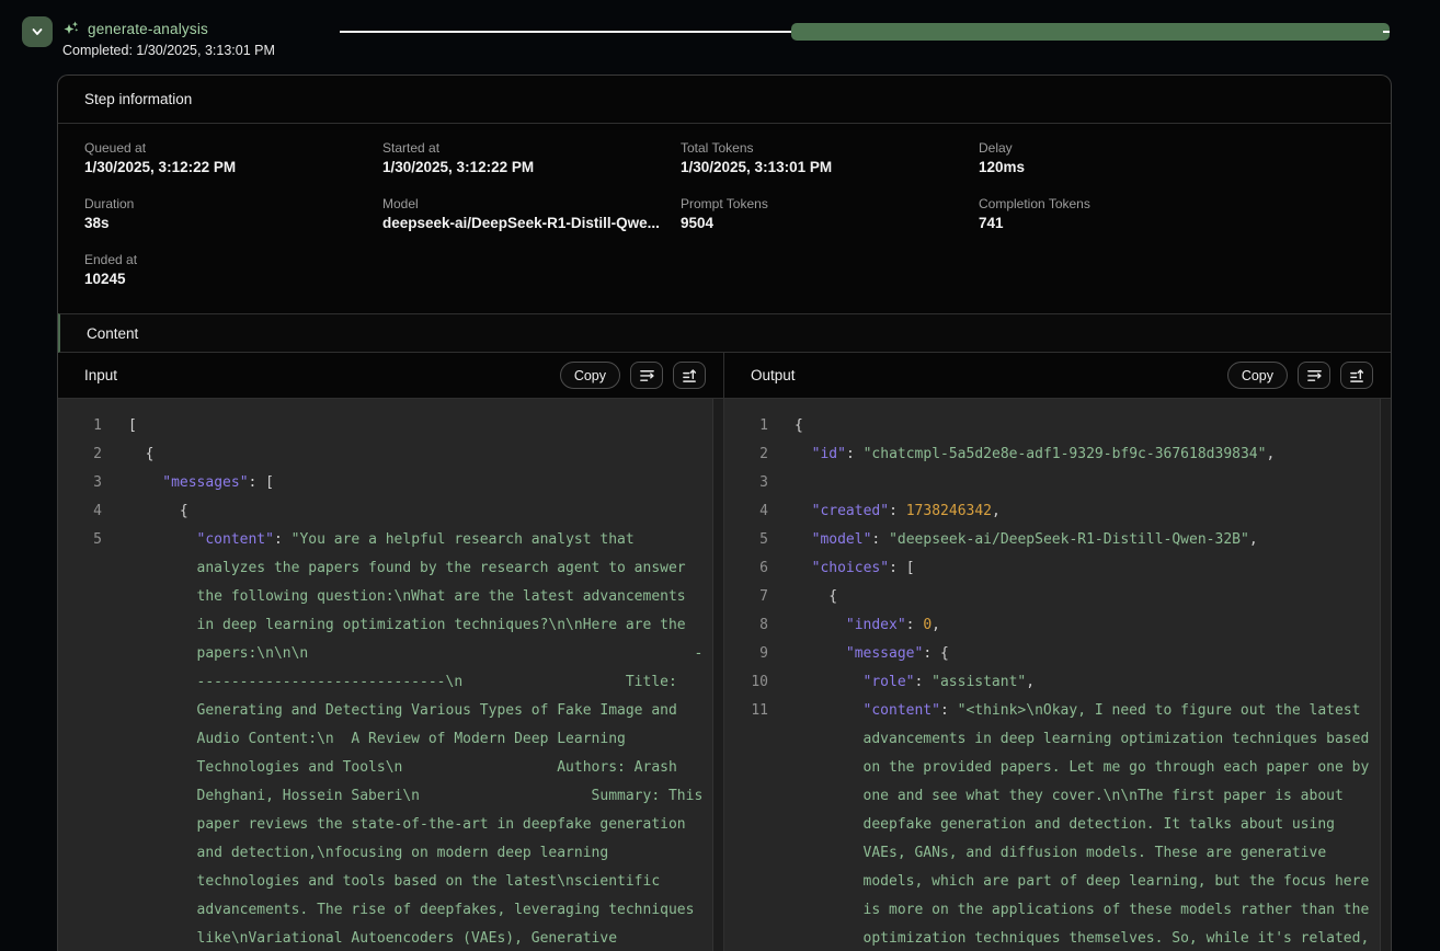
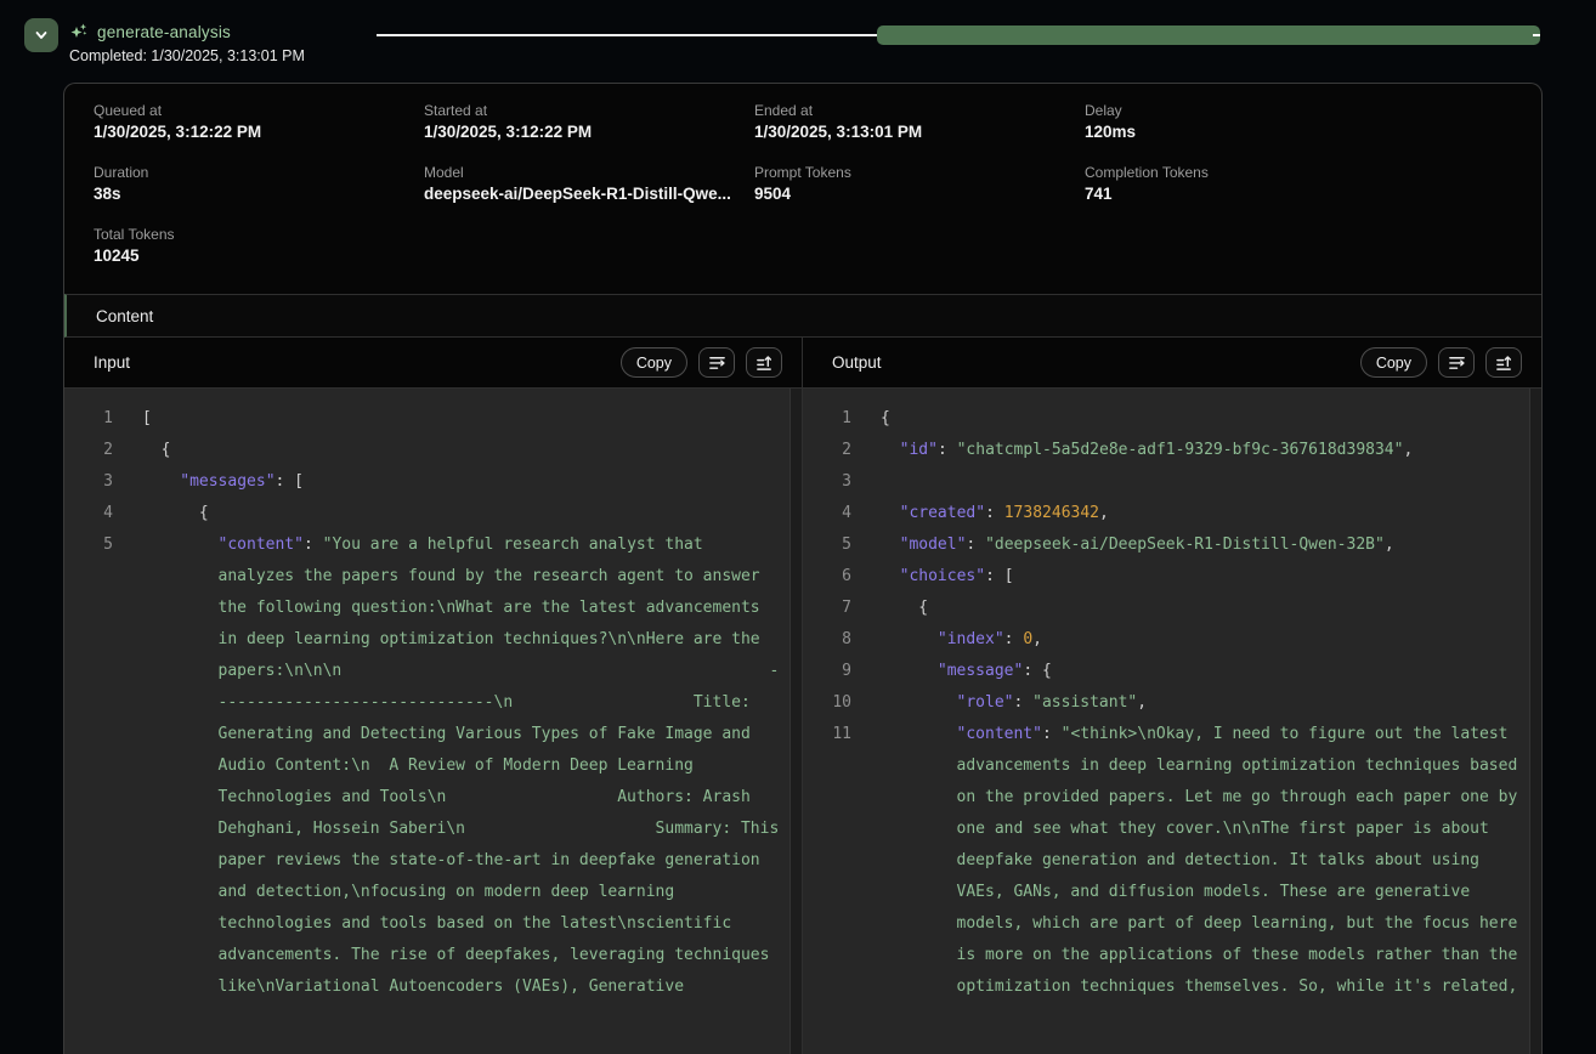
  generate-analysis
  Completed: 1/30/2025, 3:13:01 PM
- Step information
  Queued at
  1/30/2025, 3:12:22 PM
  Started at
  1/30/2025, 3:12:22 PM
- Total Tokens
+ Ended at
  1/30/2025, 3:13:01 PM
  Delay
  120ms
  Duration
  38s
  Model
  deepseek-ai/DeepSeek-R1-Distill-Qwe...
  Prompt Tokens
  9504
  Completion Tokens
  741
- Ended at
+ Total Tokens
  10245
  Content
  Input
  Copy
  1
  [
  2
  {
  3
  "messages": [
  4
  {
  5
  "content": "You are a helpful research analyst that analyzes the papers found by the research agent to answer the following question:\nWhat are the latest advancements in deep learning optimization techniques?\n\nHere are the papers:\n\n\n ------------------------------\n Title: Generating and Detecting Various Types of Fake Image and Audio Content:\n A Review of Modern Deep Learning Technologies and Tools\n Authors: Arash Dehghani, Hossein Saberi\n Summary: This paper reviews the state-of-the-art in deepfake generation and detection,\nfocusing on modern deep learning technologies and tools based on the latest\nscientific advancements. The rise of deepfakes, leveraging techniques like\nVariational Autoencoders (VAEs), Generative
  Output
  Copy
  1
  {
  2
  "id": "chatcmpl-5a5d2e8e-adf1-9329-bf9c-367618d39834",
  3
  4
  "created": 1738246342,
  5
  "model": "deepseek-ai/DeepSeek-R1-Distill-Qwen-32B",
  6
  "choices": [
  7
  {
  8
  "index": 0,
  9
  "message": {
  10
  "role": "assistant",
  11
  "content": "<think>\nOkay, I need to figure out the latest advancements in deep learning optimization techniques based on the provided papers. Let me go through each paper one by one and see what they cover.\n\nThe first paper is about deepfake generation and detection. It talks about using VAEs, GANs, and diffusion models. These are generative models, which are part of deep learning, but the focus here is more on the applications of these models rather than the optimization techniques themselves. So, while it's related,
